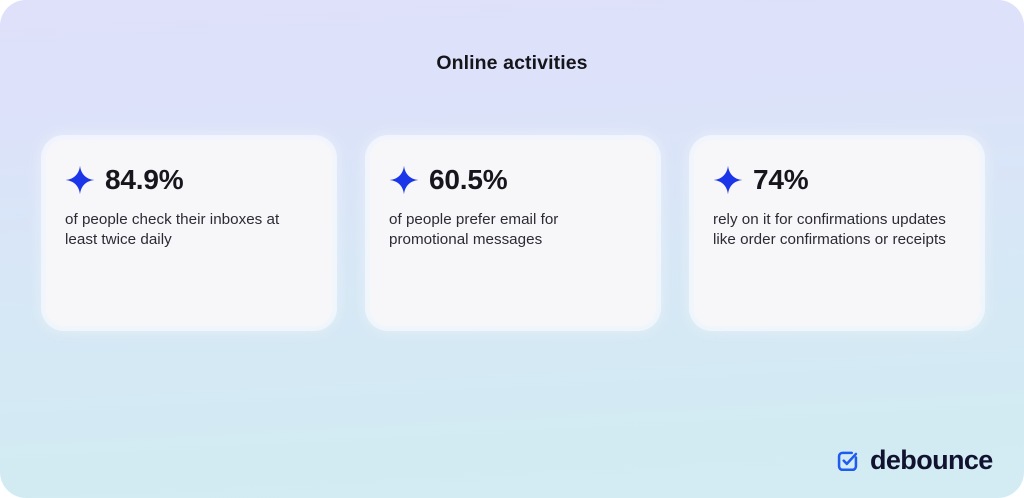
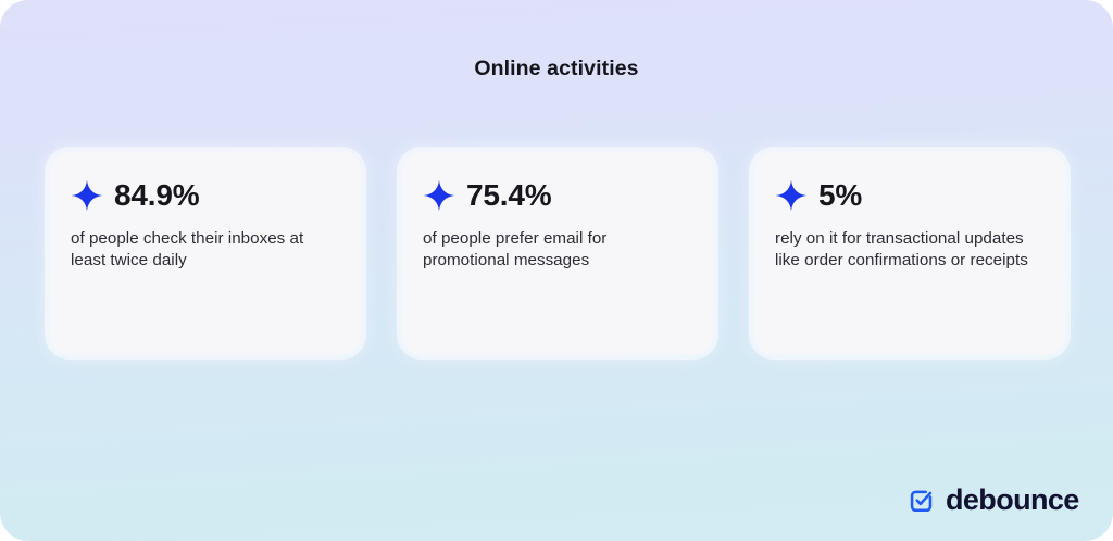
  Online activities
  84.9%
  of people check their inboxes at least twice daily
- 60.5%
+ 75.4%
  of people prefer email for promotional messages
- 74%
+ 5%
- rely on it for confirmations updates like order confirmations or receipts
+ rely on it for transactional updates like order confirmations or receipts
  debounce
